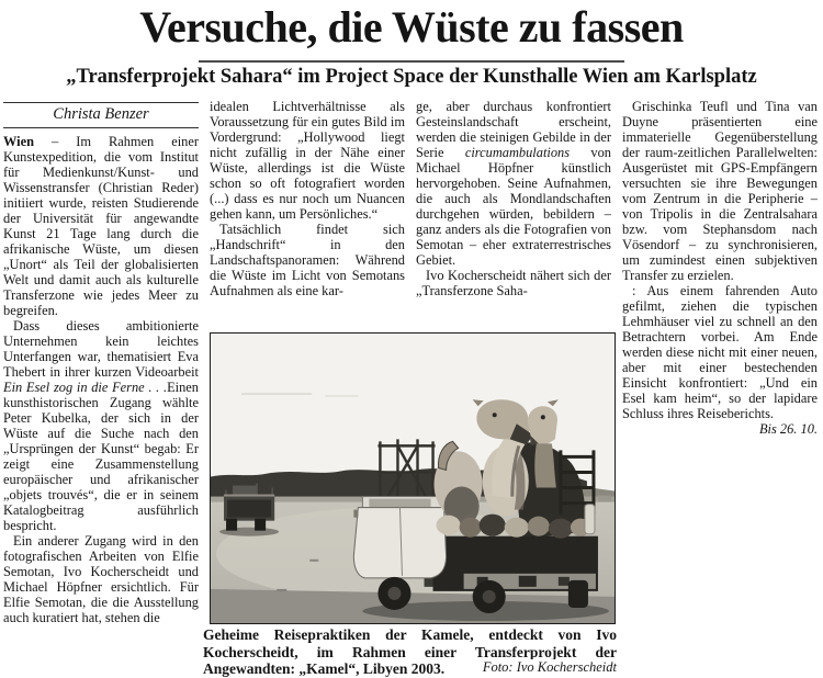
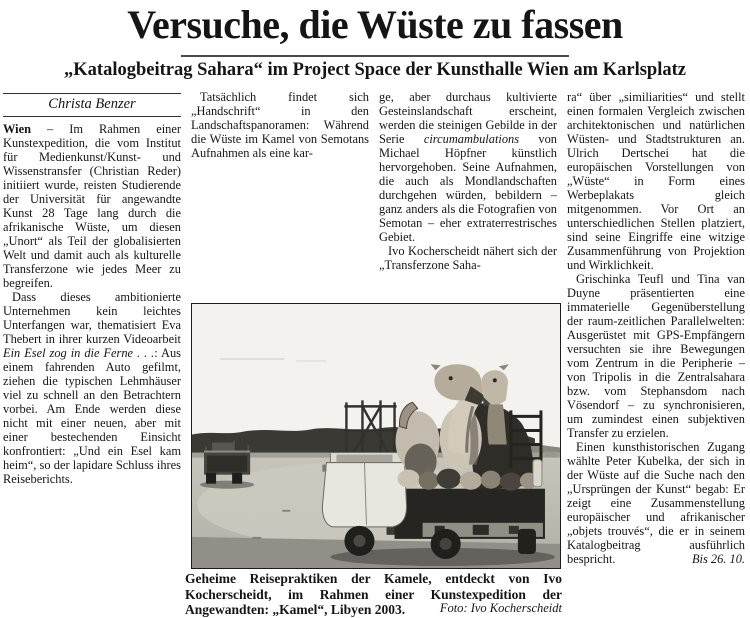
  Versuche, die Wüste zu fassen
- „Transferprojekt Sahara“ im Project Space der Kunsthalle Wien am Karlsplatz
+ „Katalogbeitrag Sahara“ im Project Space der Kunsthalle Wien am Karlsplatz
  Christa Benzer
- Wien – Im Rahmen einer Kunstexpedition, die vom Institut für Medienkunst/Kunst- und Wissenstransfer (Christian Reder) initiiert wurde, reisten Studierende der Universität für angewandte Kunst 21 Tage lang durch die afrikanische Wüste, um diesen „Unort“ als Teil der globalisierten Welt und damit auch als kulturelle Transferzone wie jedes Meer zu begreifen.
+ Wien – Im Rahmen einer Kunstexpedition, die vom Institut für Medienkunst/Kunst- und Wissenstransfer (Christian Reder) initiiert wurde, reisten Studierende der Universität für angewandte Kunst 28 Tage lang durch die afrikanische Wüste, um diesen „Unort“ als Teil der globalisierten Welt und damit auch als kulturelle Transferzone wie jedes Meer zu begreifen.
- Dass dieses ambitionierte Unternehmen kein leichtes Unterfangen war, thematisiert Eva Thebert in ihrer kurzen Videoarbeit Ein Esel zog in die Ferne . . .Einen kunsthistorischen Zugang wählte Peter Kubelka, der sich in der Wüste auf die Suche nach den „Ursprüngen der Kunst“ begab: Er zeigt eine Zusammenstellung europäischer und afrikanischer „objets trouvés“, die er in seinem Katalogbeitrag ausführlich bespricht.
+ Dass dieses ambitionierte Unternehmen kein leichtes Unterfangen war, thematisiert Eva Thebert in ihrer kurzen Videoarbeit Ein Esel zog in die Ferne . . .: Aus einem fahrenden Auto gefilmt, ziehen die typischen Lehmhäuser viel zu schnell an den Betrachtern vorbei. Am Ende werden diese nicht mit einer neuen, aber mit einer bestechenden Einsicht konfrontiert: „Und ein Esel kam heim“, so der lapidare Schluss ihres Reiseberichts.
- Ein anderer Zugang wird in den fotografischen Arbeiten von Elfie Semotan, Ivo Kocherscheidt und Michael Höpfner ersichtlich. Für Elfie Semotan, die die Ausstellung auch kuratiert hat, stehen die
- idealen Lichtverhältnisse als Voraussetzung für ein gutes Bild im Vordergrund: „Hollywood liegt nicht zufällig in der Nähe einer Wüste, allerdings ist die Wüste schon so oft fotografiert worden (...) dass es nur noch um Nuancen gehen kann, um Persönliches.“
- Tatsächlich findet sich „Handschrift“ in den Landschaftspanoramen: Während die Wüste im Licht von Semotans Aufnahmen als eine kar-
+ Tatsächlich findet sich „Handschrift“ in den Landschaftspanoramen: Während die Wüste im Kamel von Semotans Aufnahmen als eine kar-
- ge, aber durchaus konfrontiert Gesteinslandschaft erscheint, werden die steinigen Gebilde in der Serie circumambulations von Michael Höpfner künstlich hervorgehoben. Seine Aufnahmen, die auch als Mondlandschaften durchgehen würden, bebildern – ganz anders als die Fotografien von Semotan – eher extraterrestrisches Gebiet.
+ ge, aber durchaus kultivierte Gesteinslandschaft erscheint, werden die steinigen Gebilde in der Serie circumambulations von Michael Höpfner künstlich hervorgehoben. Seine Aufnahmen, die auch als Mondlandschaften durchgehen würden, bebildern – ganz anders als die Fotografien von Semotan – eher extraterrestrisches Gebiet.
  Ivo Kocherscheidt nähert sich der „Transferzone Saha-
+ ra“ über „similiarities“ und stellt einen formalen Vergleich zwischen architektonischen und natürlichen Wüsten- und Stadtstrukturen an. Ulrich Dertschei hat die europäischen Vorstellungen von „Wüste“ in Form eines Werbeplakats gleich mitgenommen. Vor Ort an unterschiedlichen Stellen platziert, sind seine Eingriffe eine witzige Zusammenführung von Projektion und Wirklichkeit.
  Grischinka Teufl und Tina van Duyne präsentierten eine immaterielle Gegenüberstellung der raum-zeitlichen Parallelwelten: Ausgerüstet mit GPS-Empfängern versuchten sie ihre Bewegungen vom Zentrum in die Peripherie – von Tripolis in die Zentralsahara bzw. vom Stephansdom nach Vösendorf – zu synchronisieren, um zumindest einen subjektiven Transfer zu erzielen.
- : Aus einem fahrenden Auto gefilmt, ziehen die typischen Lehmhäuser viel zu schnell an den Betrachtern vorbei. Am Ende werden diese nicht mit einer neuen, aber mit einer bestechenden Einsicht konfrontiert: „Und ein Esel kam heim“, so der lapidare Schluss ihres Reiseberichts.
+ Einen kunsthistorischen Zugang wählte Peter Kubelka, der sich in der Wüste auf die Suche nach den „Ursprüngen der Kunst“ begab: Er zeigt eine Zusammenstellung europäischer und afrikanischer „objets trouvés“, die er in seinem Katalogbeitrag ausführlich bespricht.
  Bis 26. 10.
- Geheime Reisepraktiken der Kamele, entdeckt von Ivo Kocherscheidt, im Rahmen einer Transferprojekt der Angewandten: „Kamel“, Libyen 2003.
+ Geheime Reisepraktiken der Kamele, entdeckt von Ivo Kocherscheidt, im Rahmen einer Kunstexpedition der Angewandten: „Kamel“, Libyen 2003.
  Foto: Ivo Kocherscheidt
